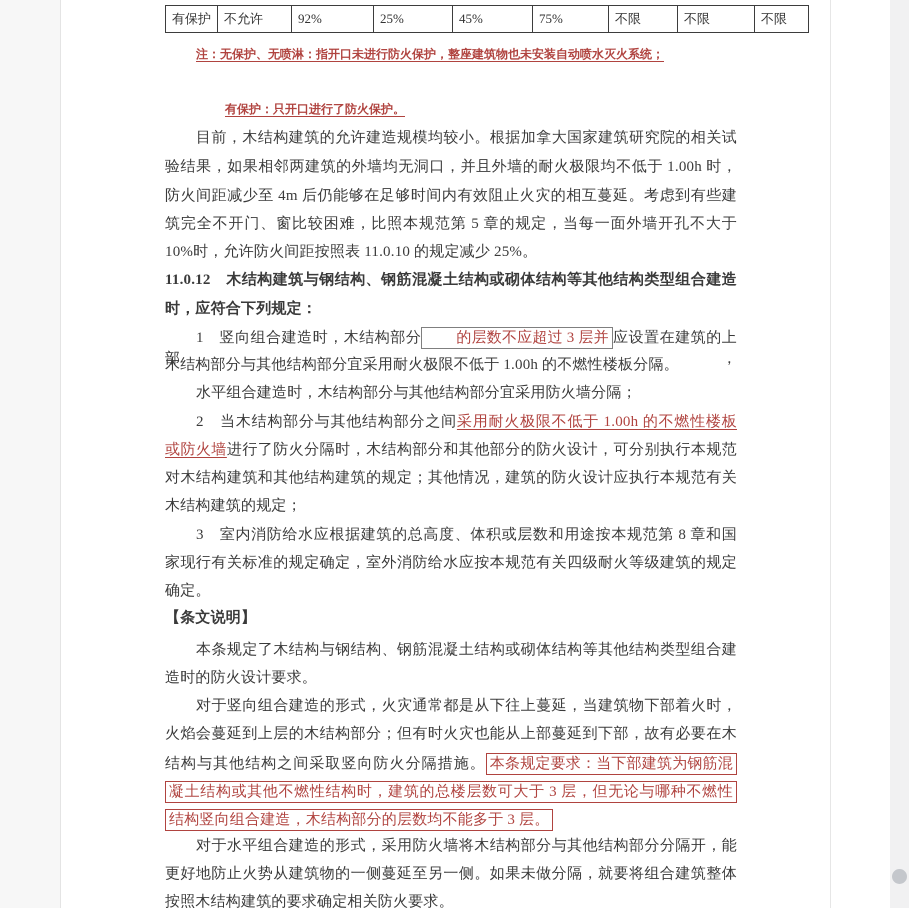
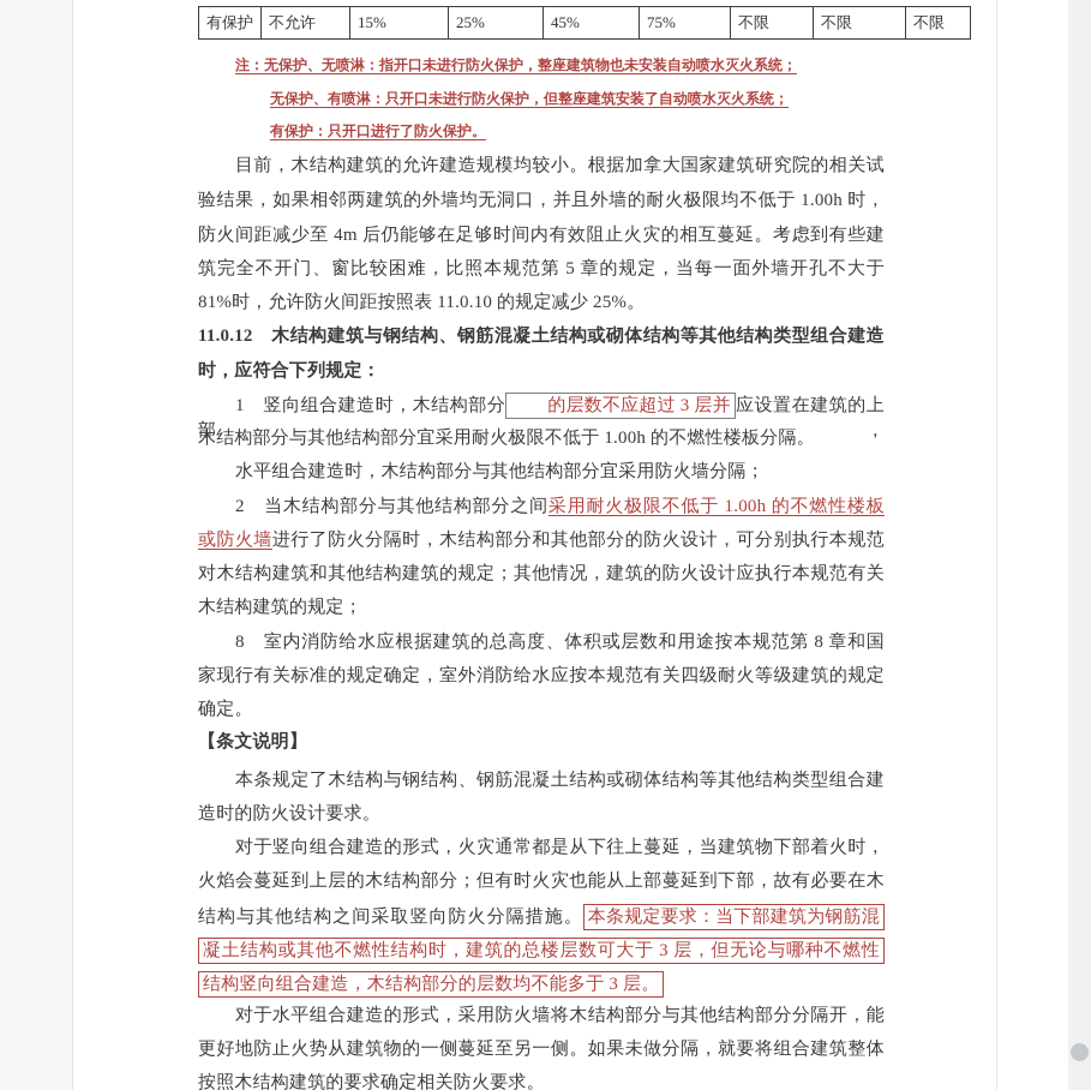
- 有保护	不允许	92%	25%	45%	75%	不限	不限	不限
+ 有保护	不允许	15%	25%	45%	75%	不限	不限	不限
  注：无保护、无喷淋：指开口未进行防火保护，整座建筑物也未安装自动喷水灭火系统；
+ 无保护、有喷淋：只开口未进行防火保护，但整座建筑安装了自动喷水灭火系统；
  有保护：只开口进行了防火保护。
  目前，木结构建筑的允许建造规模均较小。根据加拿大国家建筑研究院的相关试
  验结果，如果相邻两建筑的外墙均无洞口，并且外墙的耐火极限均不低于 1.00h 时，
  防火间距减少至 4m 后仍能够在足够时间内有效阻止火灾的相互蔓延。考虑到有些建
  筑完全不开门、窗比较困难，比照本规范第 5 章的规定，当每一面外墙开孔不大于
- 10%时，允许防火间距按照表 11.0.10 的规定减少 25%。
+ 81%时，允许防火间距按照表 11.0.10 的规定减少 25%。
  11.0.12 木结构建筑与钢结构、钢筋混凝土结构或砌体结构等其他结构类型组合建造
  时，应符合下列规定：
  1 竖向组合建造时，木结构部分 的层数不应超过 3 层并 应设置在建筑的上部，
  木结构部分与其他结构部分宜采用耐火极限不低于 1.00h 的不燃性楼板分隔。
  水平组合建造时，木结构部分与其他结构部分宜采用防火墙分隔；
  2 当木结构部分与其他结构部分之间采用耐火极限不低于 1.00h 的不燃性楼板
  或防火墙进行了防火分隔时，木结构部分和其他部分的防火设计，可分别执行本规范
  对木结构建筑和其他结构建筑的规定；其他情况，建筑的防火设计应执行本规范有关
  木结构建筑的规定；
- 3 室内消防给水应根据建筑的总高度、体积或层数和用途按本规范第 8 章和国
+ 8 室内消防给水应根据建筑的总高度、体积或层数和用途按本规范第 8 章和国
  家现行有关标准的规定确定，室外消防给水应按本规范有关四级耐火等级建筑的规定
  确定。
  【条文说明】
  本条规定了木结构与钢结构、钢筋混凝土结构或砌体结构等其他结构类型组合建
  造时的防火设计要求。
  对于竖向组合建造的形式，火灾通常都是从下往上蔓延，当建筑物下部着火时，
  火焰会蔓延到上层的木结构部分；但有时火灾也能从上部蔓延到下部，故有必要在木
  结构与其他结构之间采取竖向防火分隔措施。 本条规定要求：当下部建筑为钢筋混
  凝土结构或其他不燃性结构时，建筑的总楼层数可大于 3 层，但无论与哪种不燃性
  结构竖向组合建造，木结构部分的层数均不能多于 3 层。
  对于水平组合建造的形式，采用防火墙将木结构部分与其他结构部分分隔开，能
  更好地防止火势从建筑物的一侧蔓延至另一侧。如果未做分隔，就要将组合建筑整体
  按照木结构建筑的要求确定相关防火要求。
